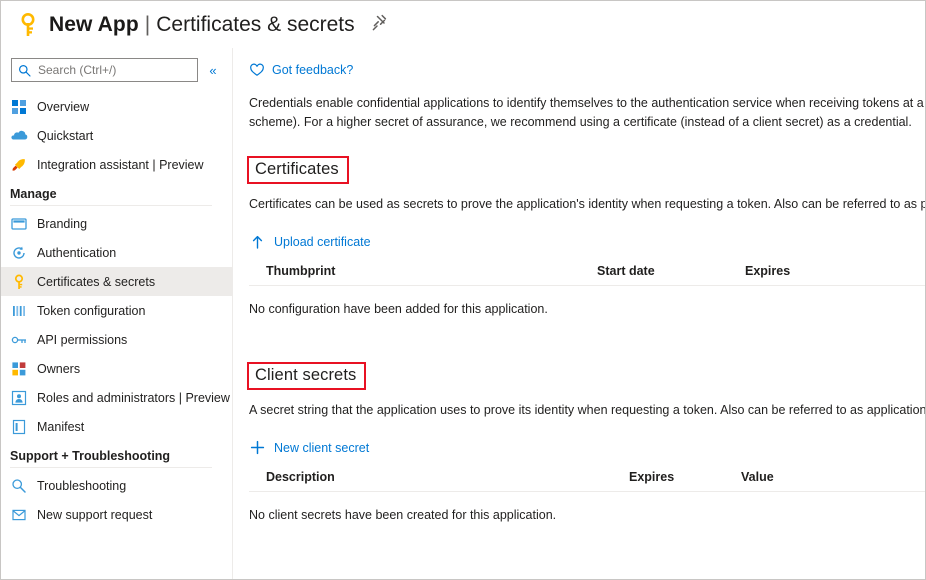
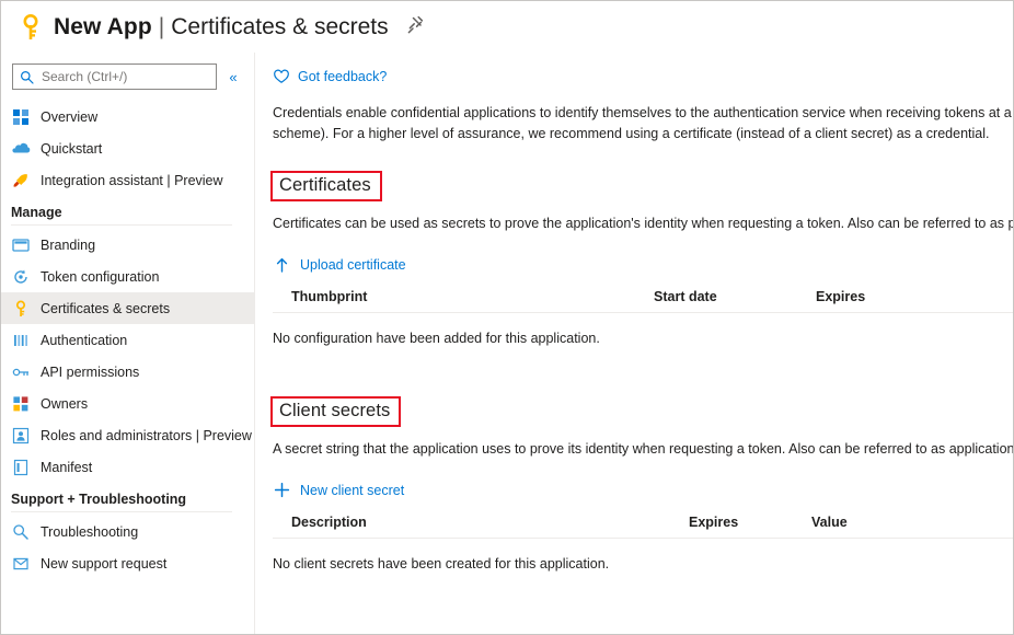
  New App
  |
  Certificates & secrets
  Search (Ctrl+/)
  «
  Overview
  Quickstart
  Integration assistant | Preview
  Manage
  Branding
- Authentication
+ Token configuration
  Certificates & secrets
- Token configuration
+ Authentication
  API permissions
  Owners
  Roles and administrators | Preview
  Manifest
  Support + Troubleshooting
  Troubleshooting
  New support request
  Got feedback?
  Credentials enable confidential applications to identify themselves to the authentication service when receiving tokens at a
- scheme). For a higher secret of assurance, we recommend using a certificate (instead of a client secret) as a credential.
+ scheme). For a higher level of assurance, we recommend using a certificate (instead of a client secret) as a credential.
  Certificates
  Certificates can be used as secrets to prove the application's identity when requesting a token. Also can be referred to as p
  Upload certificate
  Thumbprint
  Start date
  Expires
  No configuration have been added for this application.
  Client secrets
  A secret string that the application uses to prove its identity when requesting a token. Also can be referred to as application
  New client secret
  Description
  Expires
  Value
  No client secrets have been created for this application.
